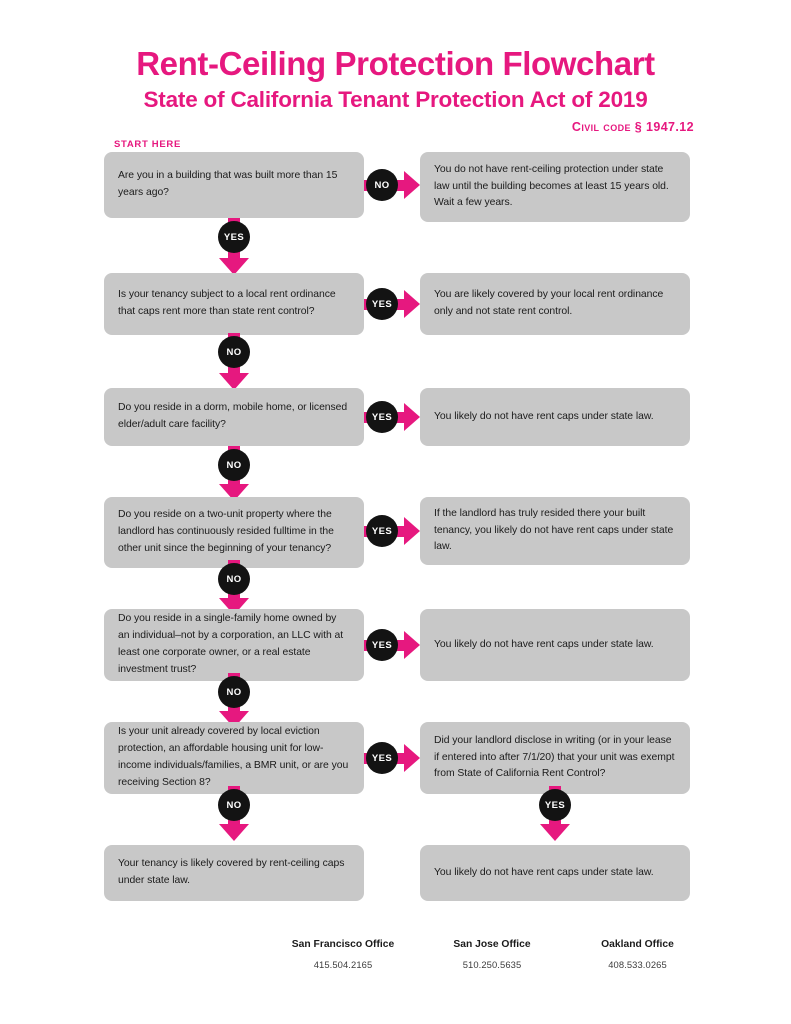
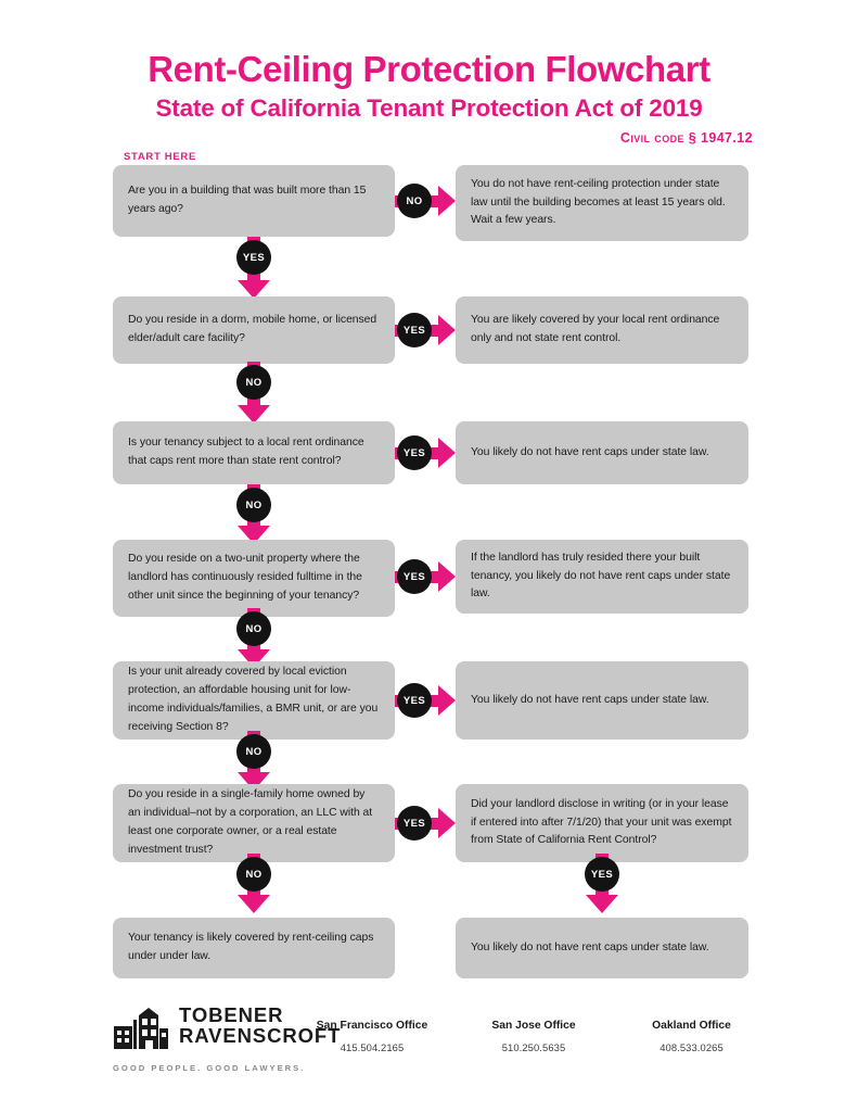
  Rent-Ceiling Protection Flowchart
  State of California Tenant Protection Act of 2019
  civil code § 1947.12
  START HERE
  Are you in a building that was built more than 15 years ago?
  NO
  You do not have rent-ceiling protection under state law until the building becomes at least 15 years old. Wait a few years.
  YES
- Is your tenancy subject to a local rent ordinance that caps rent more than state rent control?
+ Do you reside in a dorm, mobile home, or licensed elder/adult care facility?
  YES
  You are likely covered by your local rent ordinance only and not state rent control.
  NO
- Do you reside in a dorm, mobile home, or licensed elder/adult care facility?
+ Is your tenancy subject to a local rent ordinance that caps rent more than state rent control?
  YES
  You likely do not have rent caps under state law.
  NO
  Do you reside on a two-unit property where the landlord has continuously resided fulltime in the other unit since the beginning of your tenancy?
  YES
  If the landlord has truly resided there your built tenancy, you likely do not have rent caps under state law.
  NO
- Do you reside in a single-family home owned by an individual–not by a corporation, an LLC with at least one corporate owner, or a real estate investment trust?
+ Is your unit already covered by local eviction protection, an affordable housing unit for low-income individuals/families, a BMR unit, or are you receiving Section 8?
  YES
  You likely do not have rent caps under state law.
  NO
- Is your unit already covered by local eviction protection, an affordable housing unit for low-income individuals/families, a BMR unit, or are you receiving Section 8?
+ Do you reside in a single-family home owned by an individual–not by a corporation, an LLC with at least one corporate owner, or a real estate investment trust?
  YES
  Did your landlord disclose in writing (or in your lease if entered into after 7/1/20) that your unit was exempt from State of California Rent Control?
  NO
  YES
- Your tenancy is likely covered by rent-ceiling caps under state law.
+ Your tenancy is likely covered by rent-ceiling caps under under law.
  You likely do not have rent caps under state law.
+ TOBENER
+ RAVENSCROFT
+ GOOD PEOPLE. GOOD LAWYERS.
  San Francisco Office
  415.504.2165
  San Jose Office
  510.250.5635
  Oakland Office
  408.533.0265
